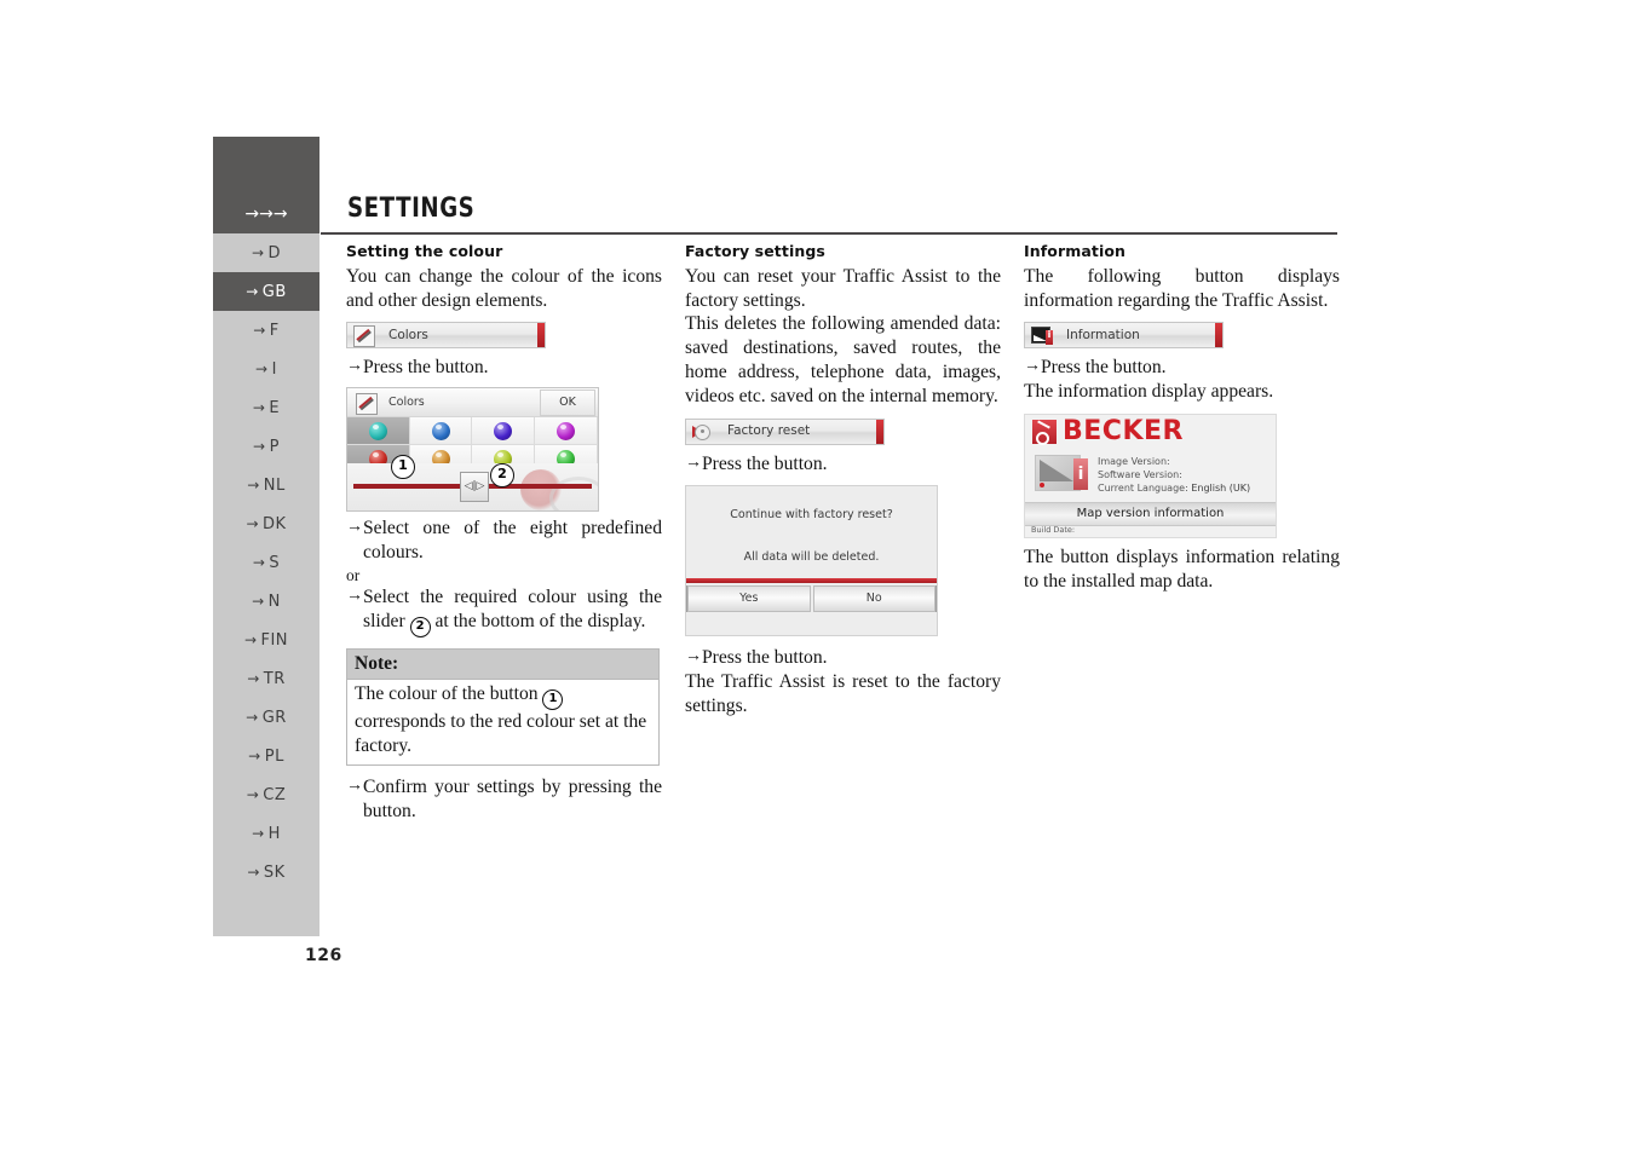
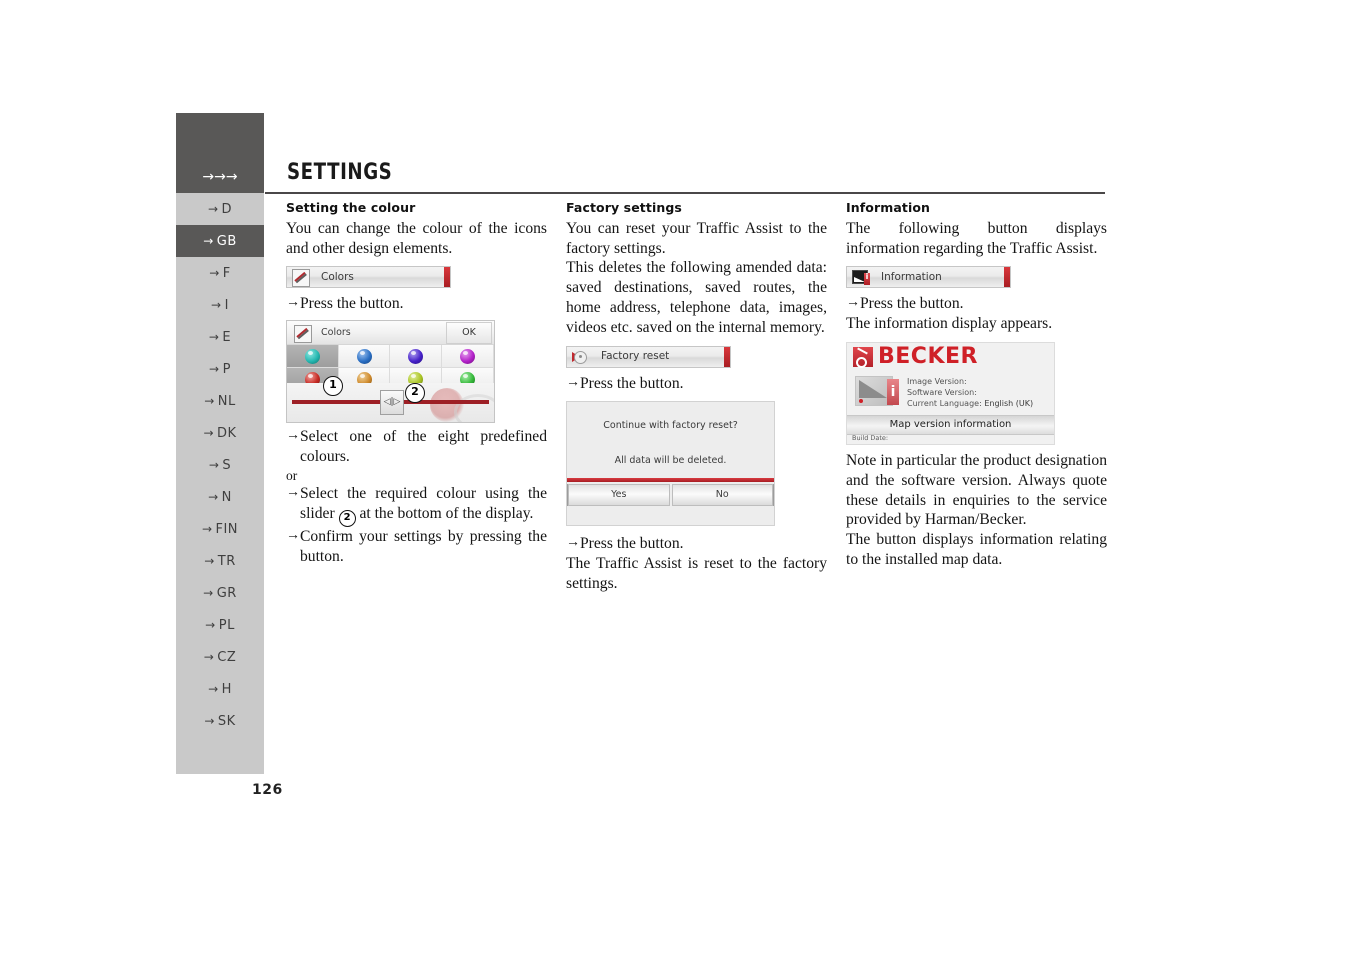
  →→→
  → D
  → GB
  → F
  → I
  → E
  → P
  → NL
  → DK
  → S
  → N
  → FIN
  → TR
  → GR
  → PL
  → CZ
  → H
  → SK
  SETTINGS
  126
  Setting the colour
  You can change the colour of the icons and other design elements.
  Colors
  →
  Press the button.
  Colors
  OK
  ◁|▷
  1
  2
  →
  Select one of the eight predefined colours.
  or
  →
  Select the required colour using the slider 2 at the bottom of the display.
- Note:
- The colour of the button 1 corresponds to the red colour set at the factory.
  →
  Confirm your settings by pressing the button.
  Factory settings
  You can reset your Traffic Assist to the factory settings.
  This deletes the following amended data: saved destinations, saved routes, the home address, telephone data, images, videos etc. saved on the internal memory.
  Factory reset
  →
  Press the button.
  Continue with factory reset?
  All data will be deleted.
  Yes
  No
  →
  Press the button.
  The Traffic Assist is reset to the factory settings.
  Information
  The following button displays information regarding the Traffic Assist.
  Information
  →
  Press the button.
  The information display appears.
  BECKER
  Image Version:
  Software Version:
  Current Language: English (UK)
  Map version information
  Build Date:
+ Note in particular the product designation and the software version. Always quote these details in enquiries to the service provided by Harman/Becker.
  The button displays information relating to the installed map data.
